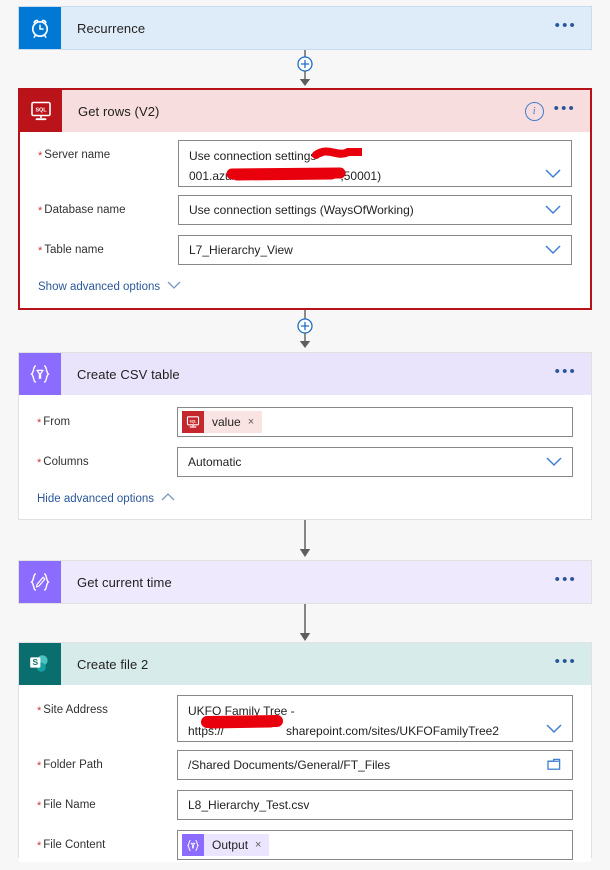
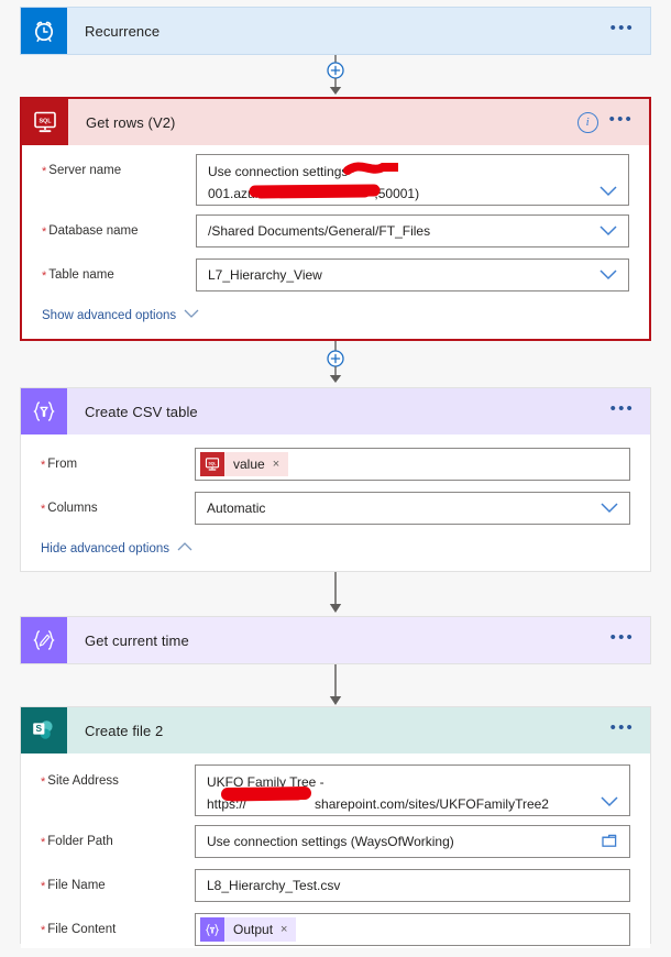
  Recurrence
  •••
  Get rows (V2)
  i
  •••
  * Server name
  Use connection setting
  * Database name
- Use connection settings (WaysOfWorking)
+ /Shared Documents/General/FT_Files
  * Table name
  L7_Hierarchy_View
  Show advanced options
  Create CSV table
  •••
  * From
  value
  ×
  * Columns
  Automatic
  Hide advanced options
  Get current time
  •••
  S
  Create file 2
  •••
  * Site Address
  UKFO Family Tree -
  https:// sharepoint.com/sites/UKFOFamilyTree2
  * Folder Path
- /Shared Documents/General/FT_Files
+ Use connection settings (WaysOfWorking)
  * File Name
  L8_Hierarchy_Test.csv
  * File Content
  Output
  ×
